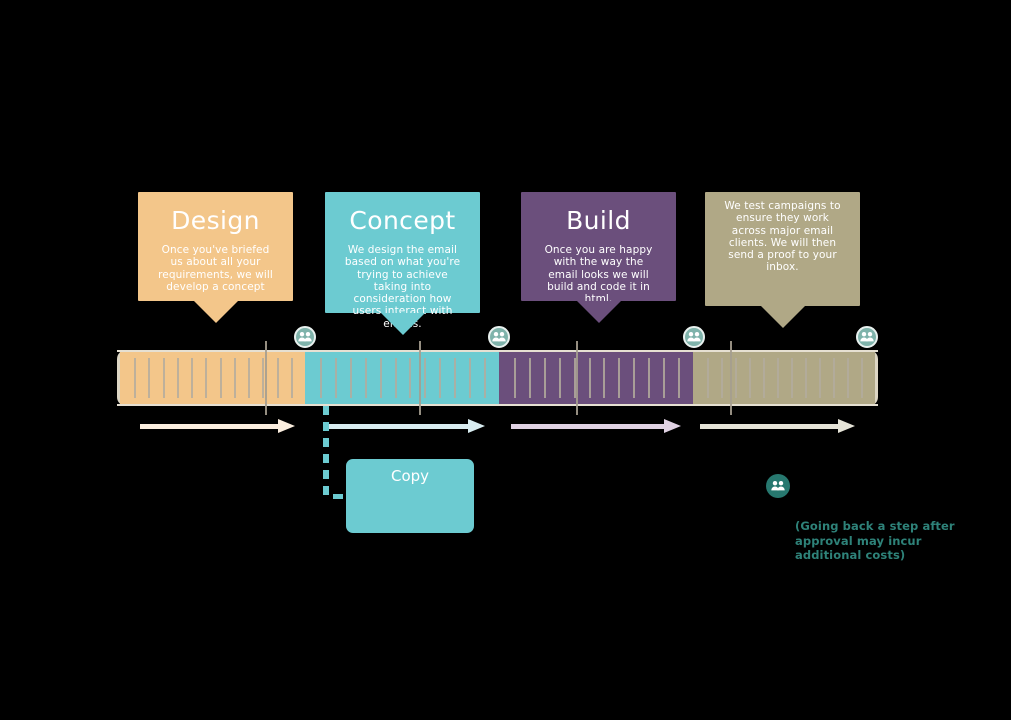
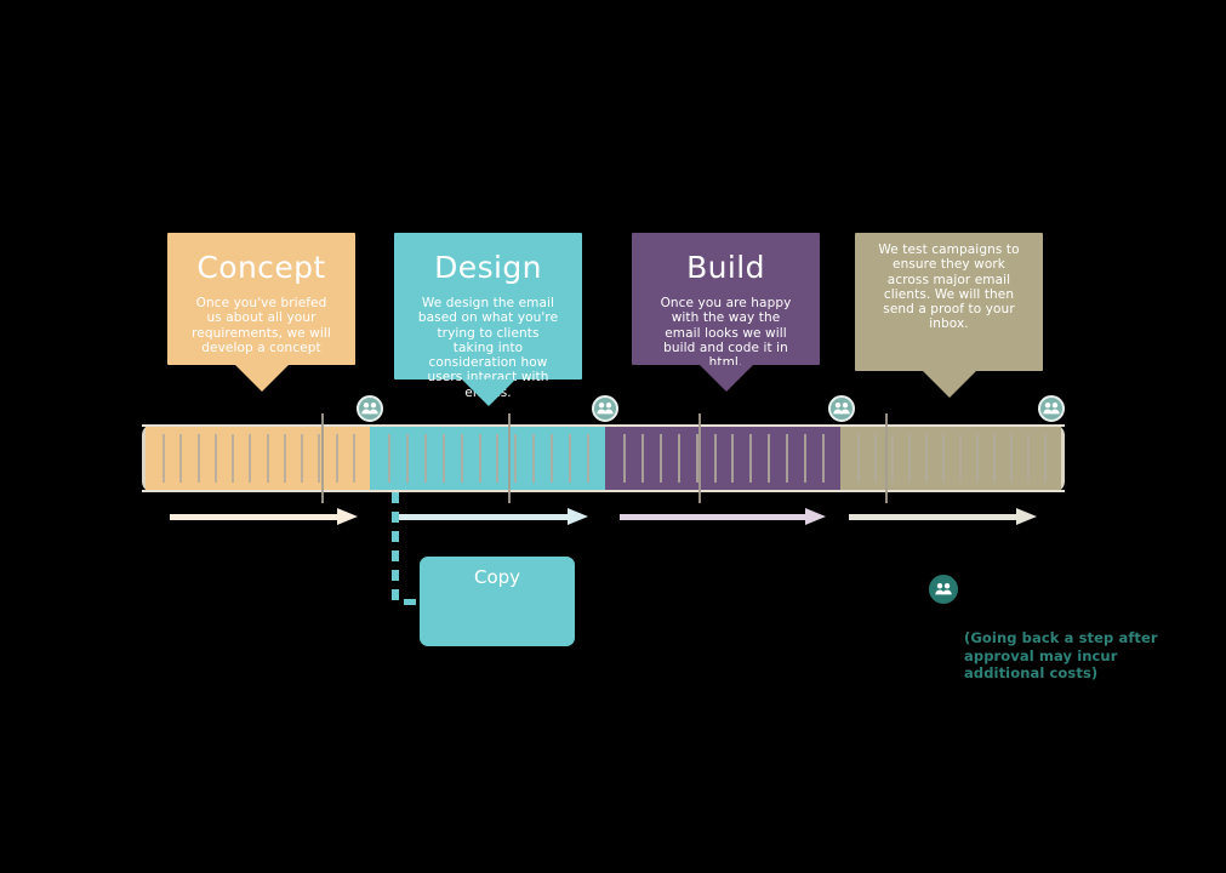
- Design
+ Concept
  Once you've briefed us about all your requirements, we will develop a concept
- Concept
+ Design
- We design the email based on what you're trying to achieve taking into consideration how users interact with emails.
+ We design the email based on what you're trying to clients taking into consideration how users interact with emails.
  Build
  Once you are happy with the way the email looks we will build and code it in html.
  We test campaigns to ensure they work across major email clients. We will then send a proof to your inbox.
  Copy
  (Going back a step after approval may incur additional costs)
